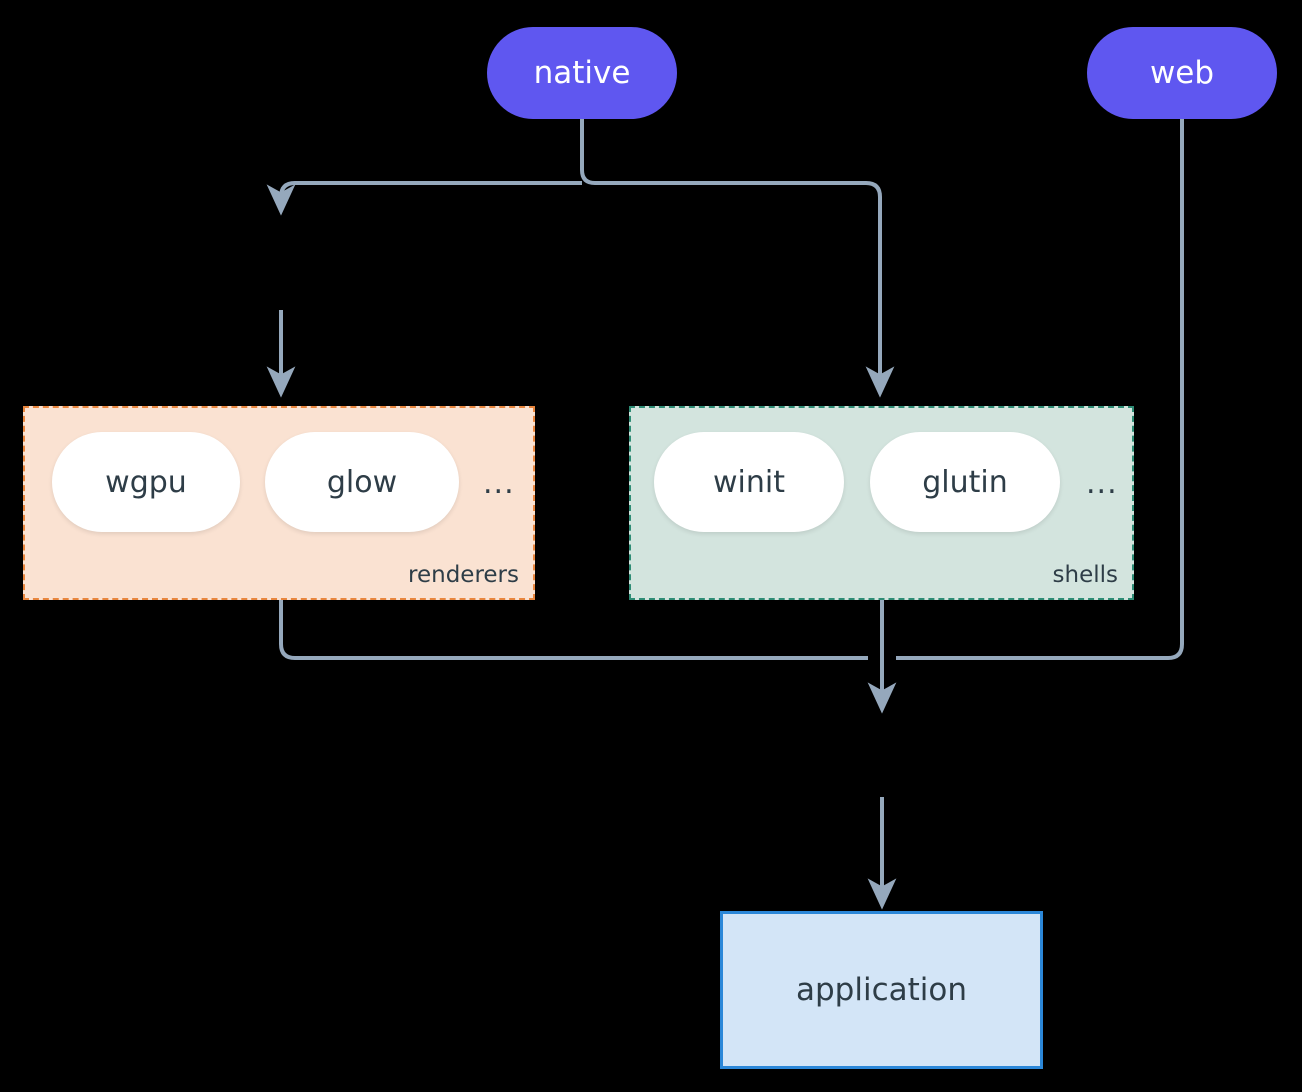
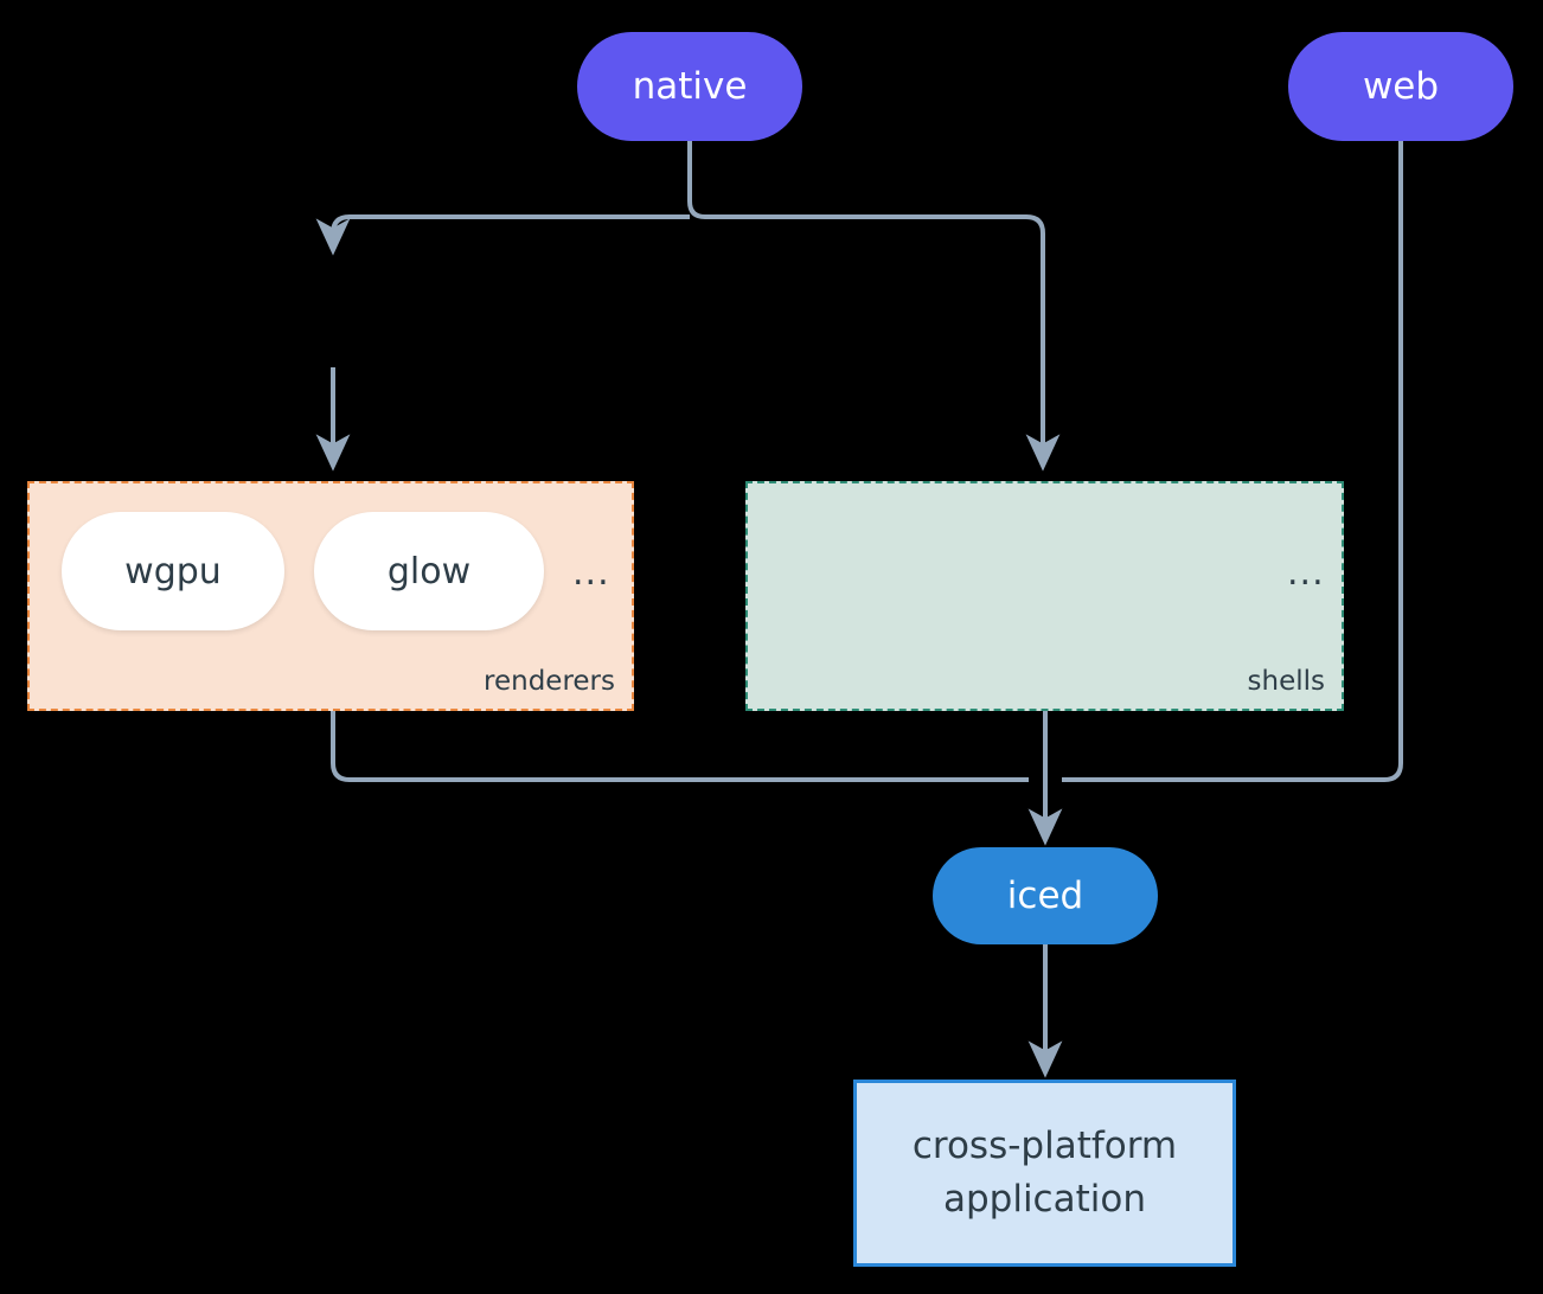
  native
  web
  wgpu
  glow
  ...
  renderers
- winit
- glutin
  ...
  shells
+ iced
+ cross-platform
  application
